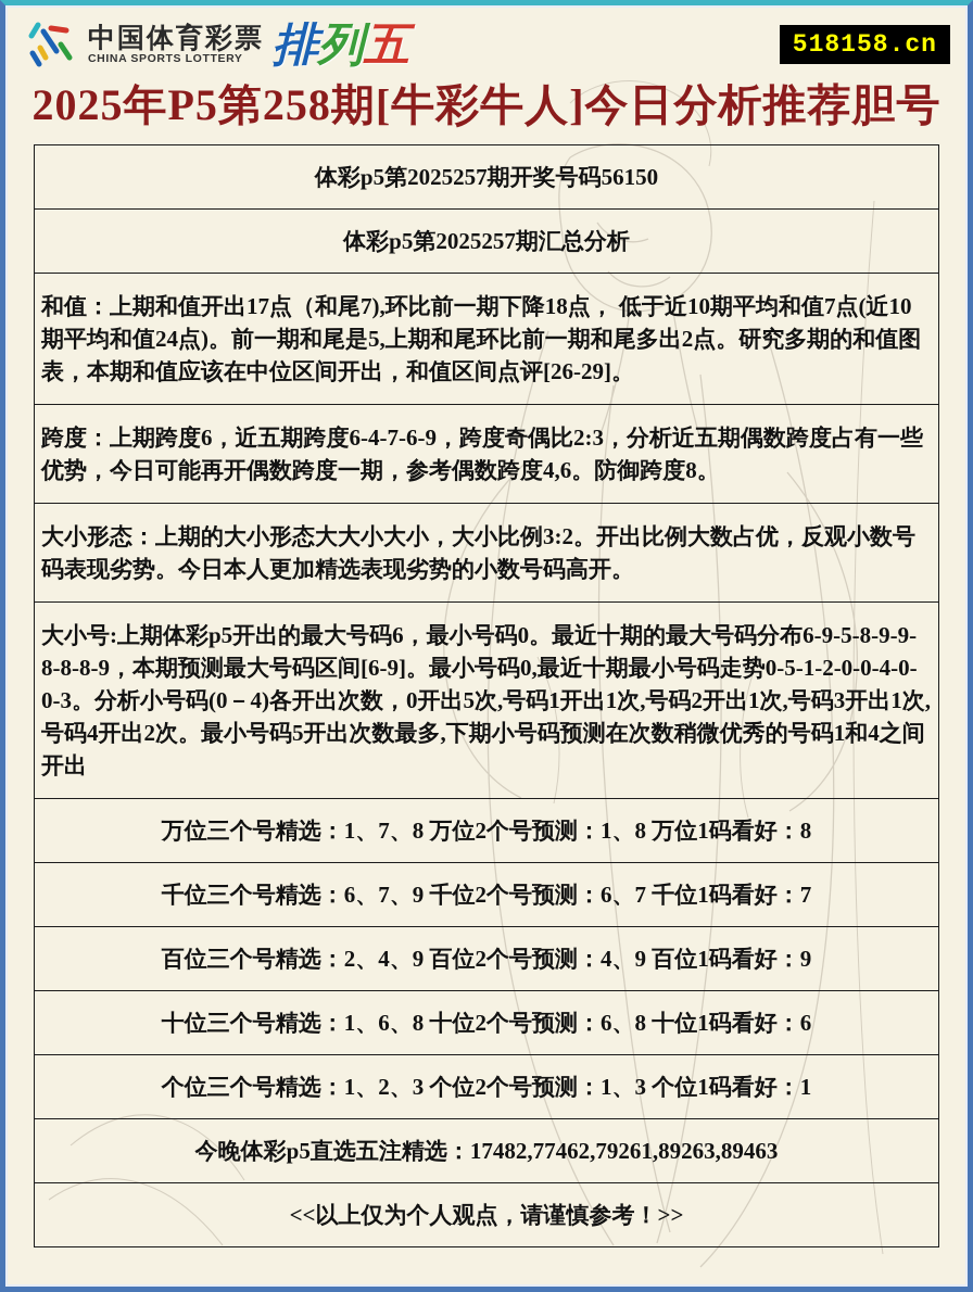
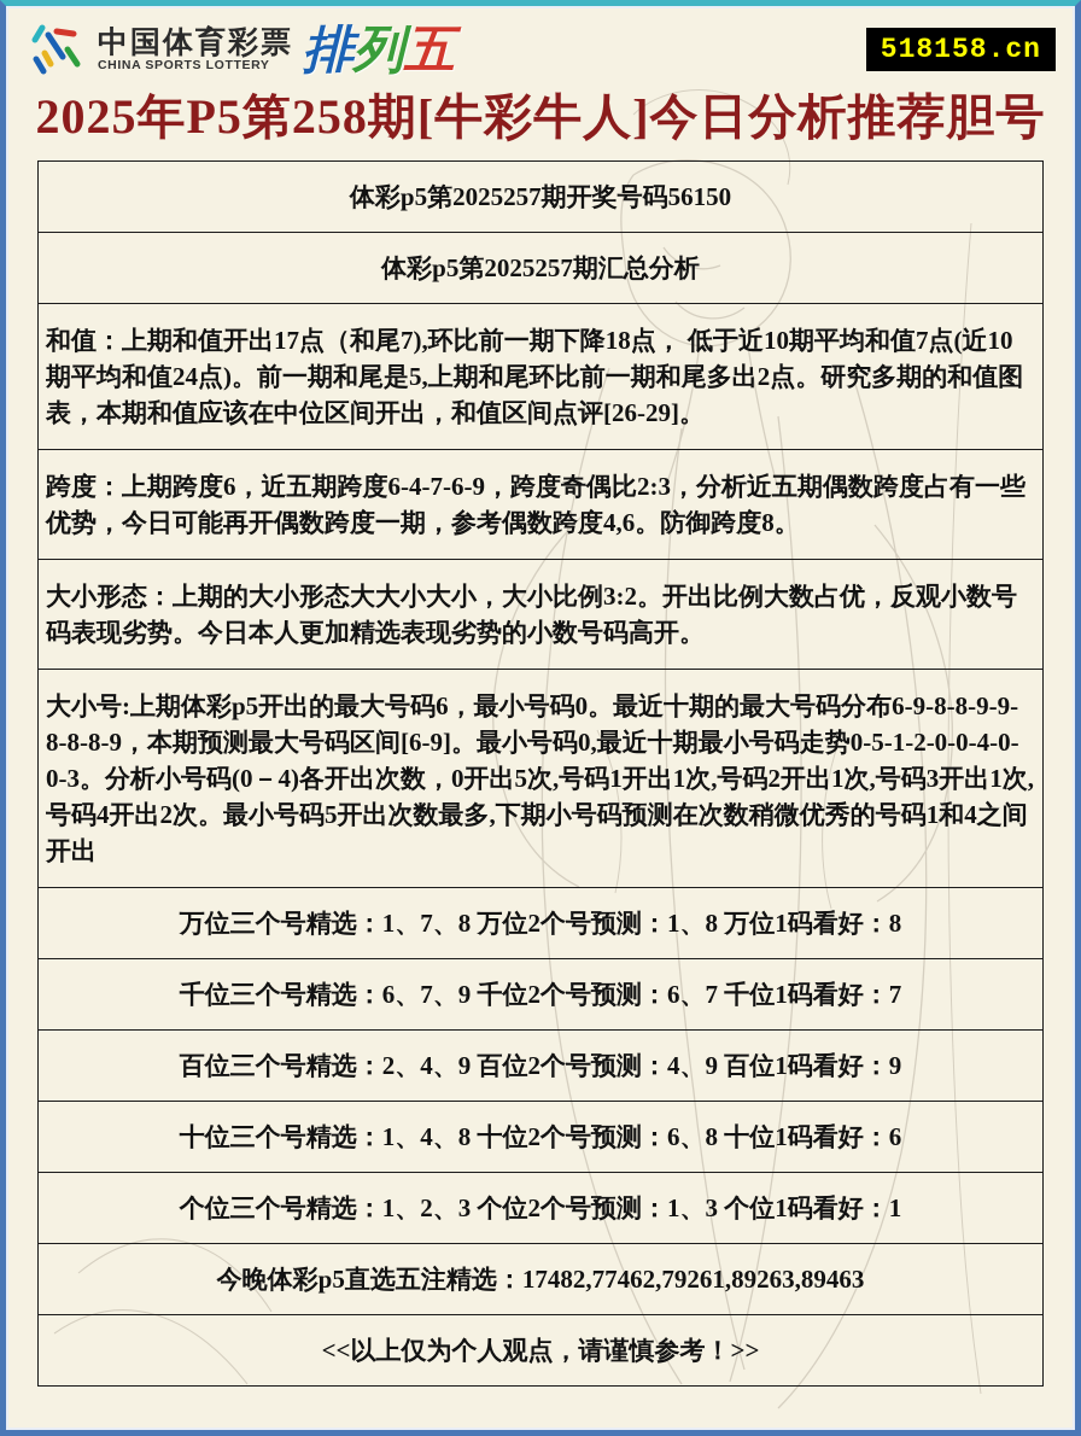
  中国体育彩票
  CHINA SPORTS LOTTERY
  排列五
  518158.cn
  2025年P5第258期[牛彩牛人]今日分析推荐胆号
  体彩p5第2025257期开奖号码56150
  体彩p5第2025257期汇总分析
  和值：上期和值开出17点（和尾7),环比前一期下降18点， 低于近10期平均和值7点(近10期平均和值24点)。前一期和尾是5,上期和尾环比前一期和尾多出2点。研究多期的和值图表，本期和值应该在中位区间开出，和值区间点评[26-29]。
  跨度：上期跨度6，近五期跨度6-4-7-6-9，跨度奇偶比2:3，分析近五期偶数跨度占有一些优势，今日可能再开偶数跨度一期，参考偶数跨度4,6。防御跨度8。
  大小形态：上期的大小形态大大小大小，大小比例3:2。开出比例大数占优，反观小数号码表现劣势。今日本人更加精选表现劣势的小数号码高开。
- 大小号:上期体彩p5开出的最大号码6，最小号码0。最近十期的最大号码分布6-9-5-8-9-9-8-8-8-9，本期预测最大号码区间[6-9]。最小号码0,最近十期最小号码走势0-5-1-2-0-0-4-0-0-3。分析小号码(0－4)各开出次数，0开出5次,号码1开出1次,号码2开出1次,号码3开出1次,号码4开出2次。最小号码5开出次数最多,下期小号码预测在次数稍微优秀的号码1和4之间开出
+ 大小号:上期体彩p5开出的最大号码6，最小号码0。最近十期的最大号码分布6-9-8-8-9-9-8-8-8-9，本期预测最大号码区间[6-9]。最小号码0,最近十期最小号码走势0-5-1-2-0-0-4-0-0-3。分析小号码(0－4)各开出次数，0开出5次,号码1开出1次,号码2开出1次,号码3开出1次,号码4开出2次。最小号码5开出次数最多,下期小号码预测在次数稍微优秀的号码1和4之间开出
  万位三个号精选：1、7、8 万位2个号预测：1、8 万位1码看好：8
  千位三个号精选：6、7、9 千位2个号预测：6、7 千位1码看好：7
  百位三个号精选：2、4、9 百位2个号预测：4、9 百位1码看好：9
- 十位三个号精选：1、6、8 十位2个号预测：6、8 十位1码看好：6
+ 十位三个号精选：1、4、8 十位2个号预测：6、8 十位1码看好：6
  个位三个号精选：1、2、3 个位2个号预测：1、3 个位1码看好：1
  今晚体彩p5直选五注精选：17482,77462,79261,89263,89463
  <<以上仅为个人观点，请谨慎参考！>>
